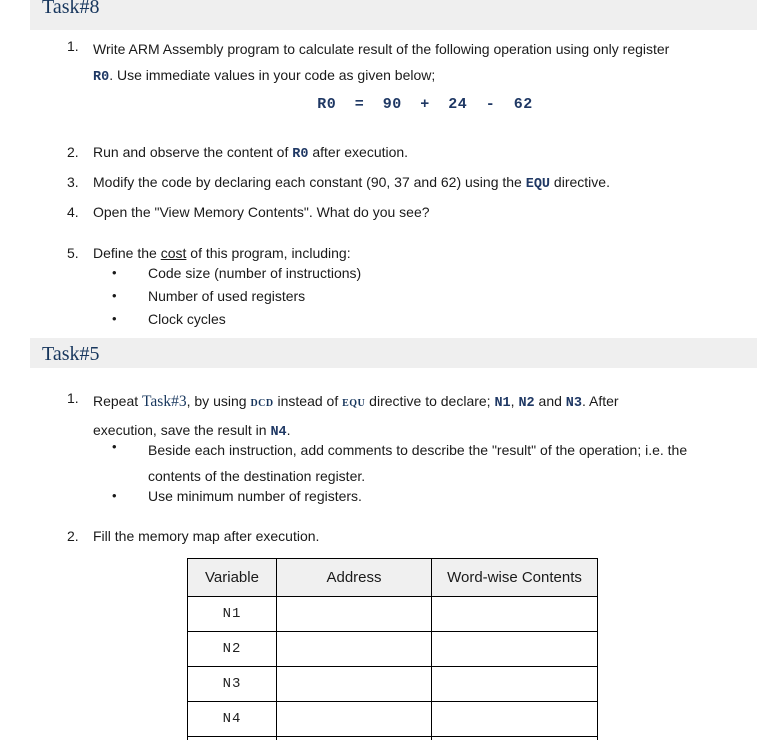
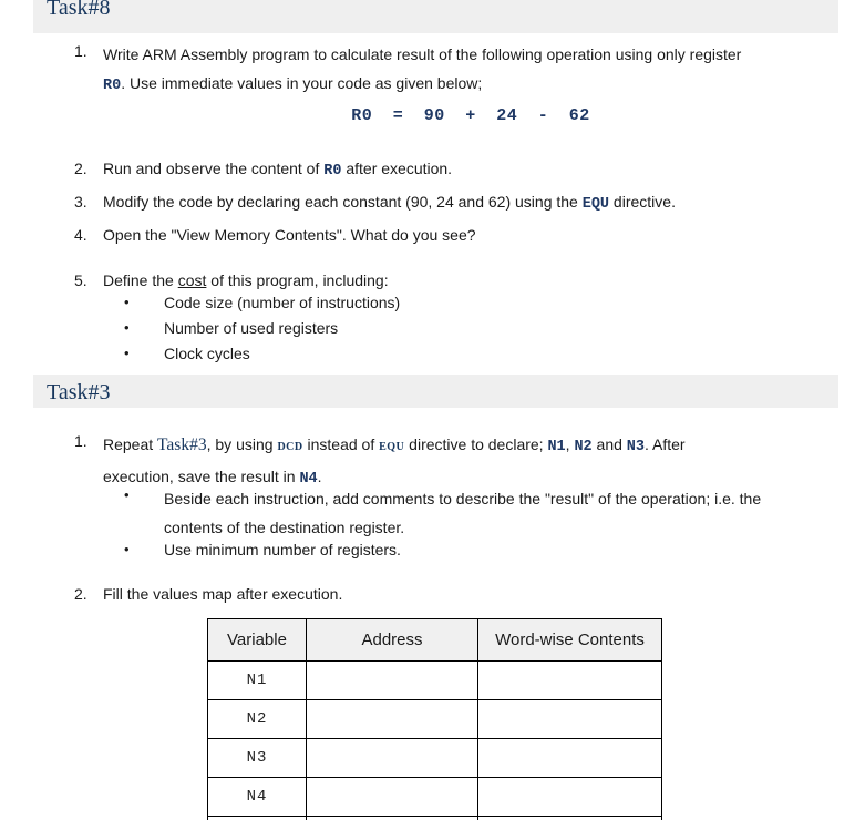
  Task#8
  1.
  Write ARM Assembly program to calculate result of the following operation using only register
  R0. Use immediate values in your code as given below;
  R0 = 90 + 24 - 62
  2.
  Run and observe the content of R0 after execution.
  3.
- Modify the code by declaring each constant (90, 37 and 62) using the EQU directive.
+ Modify the code by declaring each constant (90, 24 and 62) using the EQU directive.
  4.
  Open the "View Memory Contents". What do you see?
  5.
  Define the cost of this program, including:
  •
  Code size (number of instructions)
  •
  Number of used registers
  •
  Clock cycles
- Task#5
+ Task#3
  1.
  Repeat Task#3, by using dcd instead of equ directive to declare; N1, N2 and N3. After
  execution, save the result in N4.
  •
  Beside each instruction, add comments to describe the "result" of the operation; i.e. the
  contents of the destination register.
  •
  Use minimum number of registers.
  2.
- Fill the memory map after execution.
+ Fill the values map after execution.
  Variable	Address	Word-wise Contents
  N1
  N2
  N3
  N4
